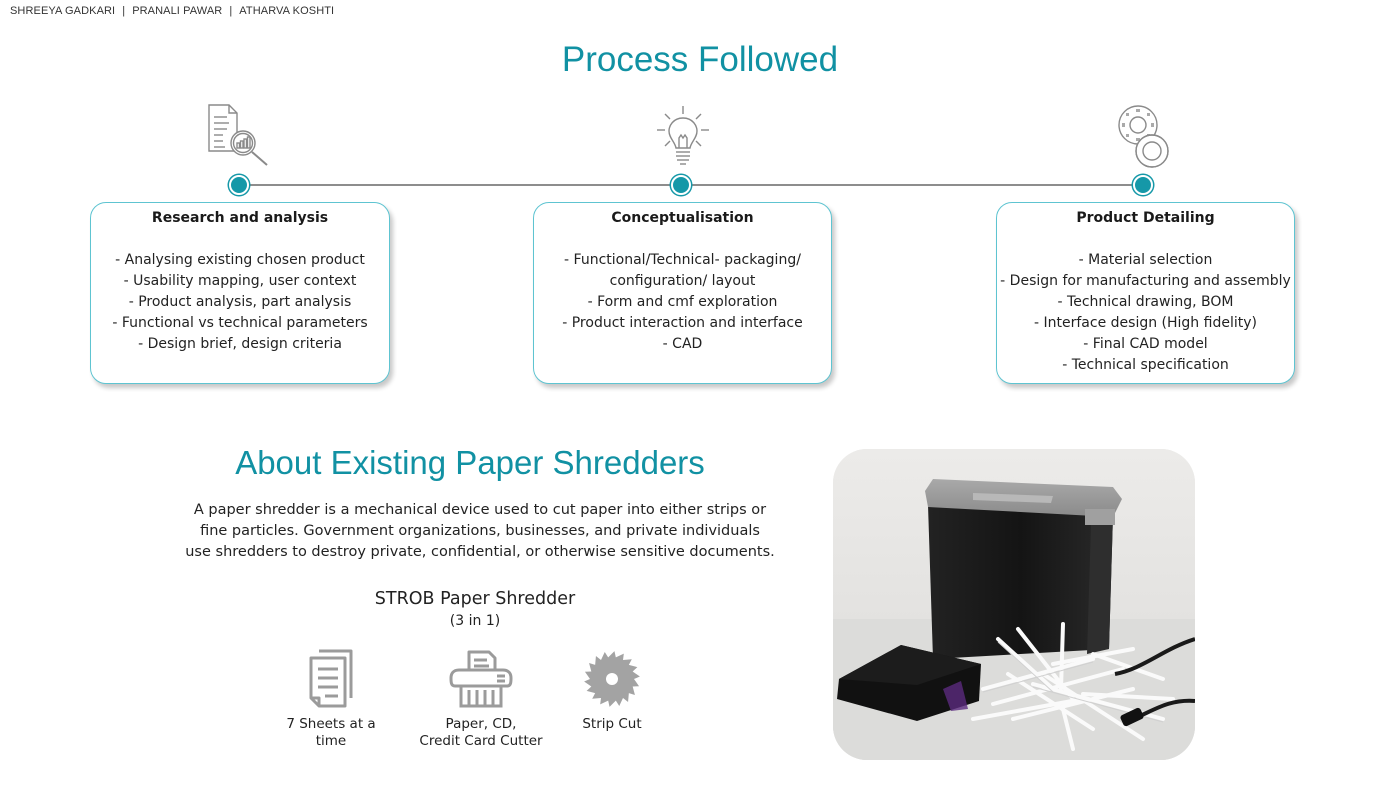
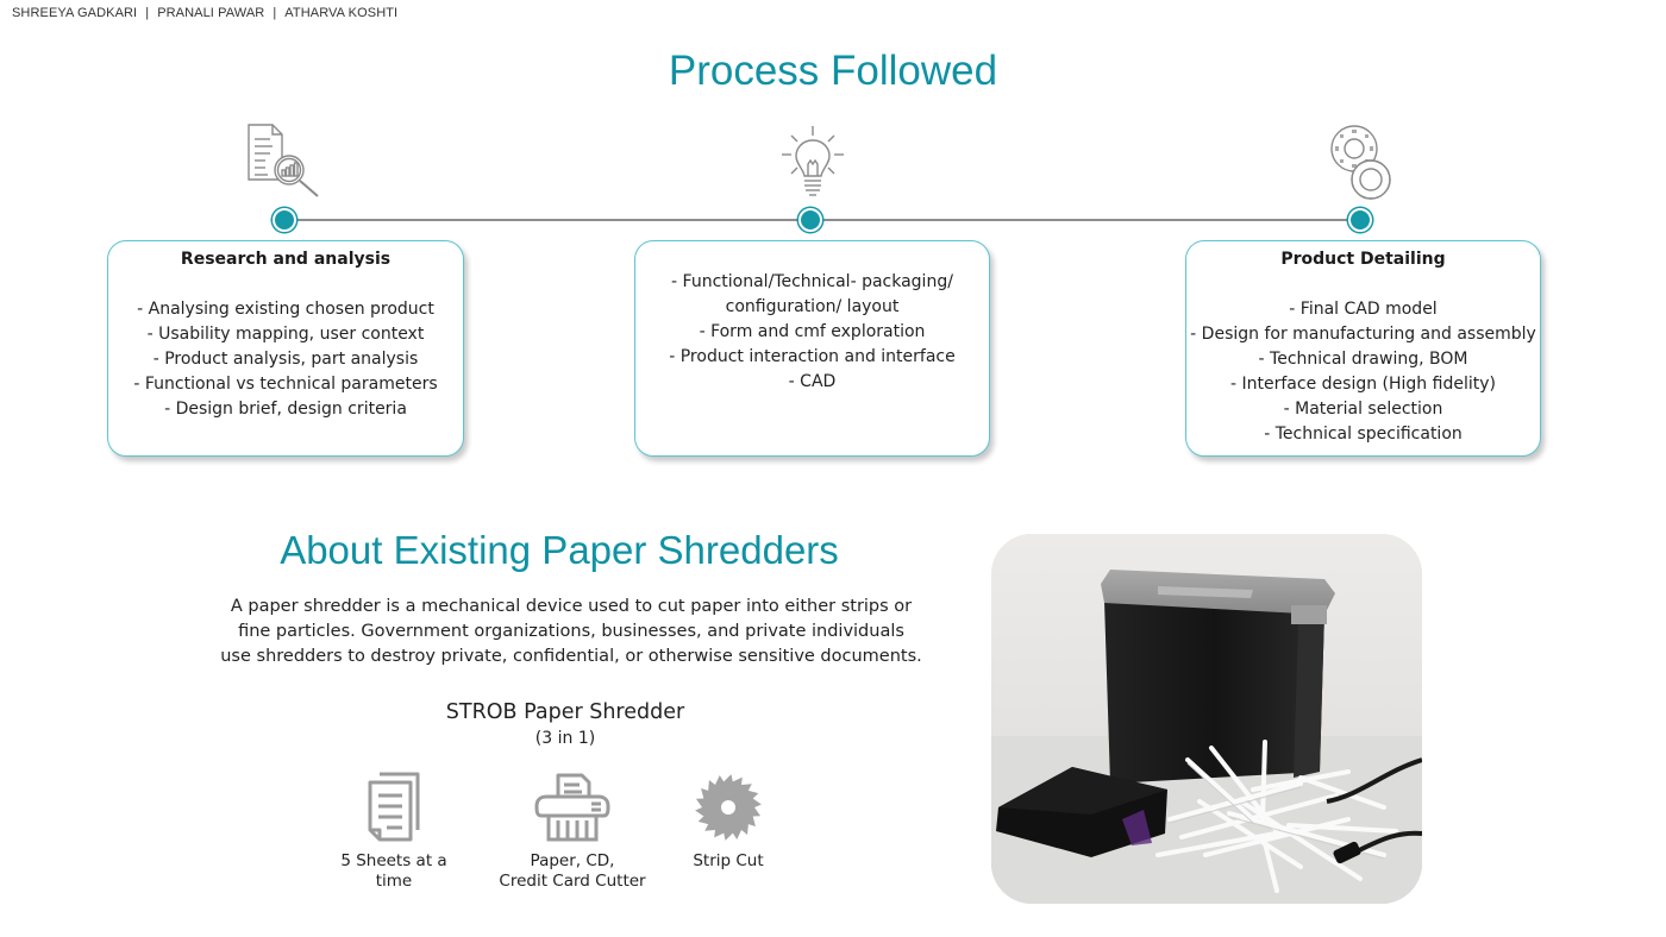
  SHREEYA GADKARI | PRANALI PAWAR | ATHARVA KOSHTI
  Process Followed
  Research and analysis
  - Analysing existing chosen product
  - Usability mapping, user context
  - Product analysis, part analysis
  - Functional vs technical parameters
  - Design brief, design criteria
- Conceptualisation
  - Functional/Technical- packaging/
  configuration/ layout
  - Form and cmf exploration
  - Product interaction and interface
  - CAD
  Product Detailing
- - Material selection
+ - Final CAD model
  - Design for manufacturing and assembly
  - Technical drawing, BOM
  - Interface design (High fidelity)
- - Final CAD model
+ - Material selection
  - Technical specification
  About Existing Paper Shredders
  A paper shredder is a mechanical device used to cut paper into either strips or
  fine particles. Government organizations, businesses, and private individuals
  use shredders to destroy private, confidential, or otherwise sensitive documents.
  STROB Paper Shredder
  (3 in 1)
- 7 Sheets at a
+ 5 Sheets at a
  time
  Paper, CD,
  Credit Card Cutter
  Strip Cut
